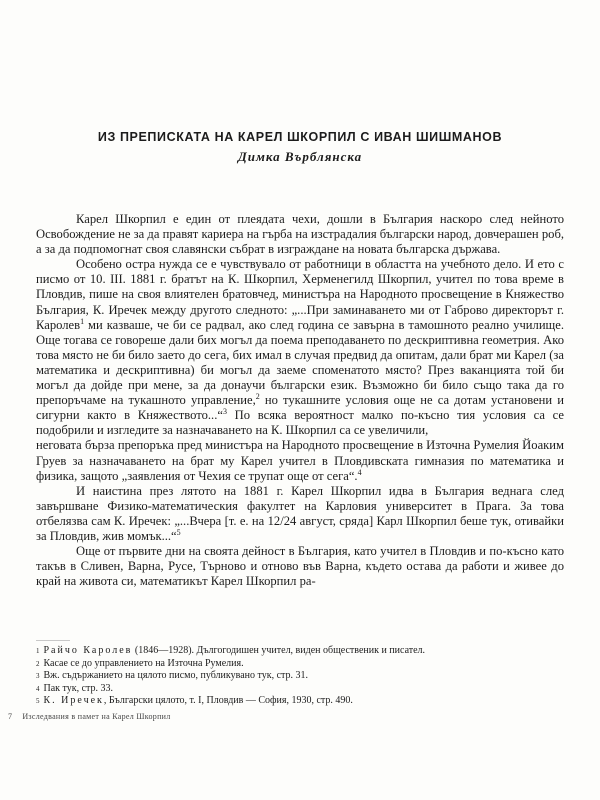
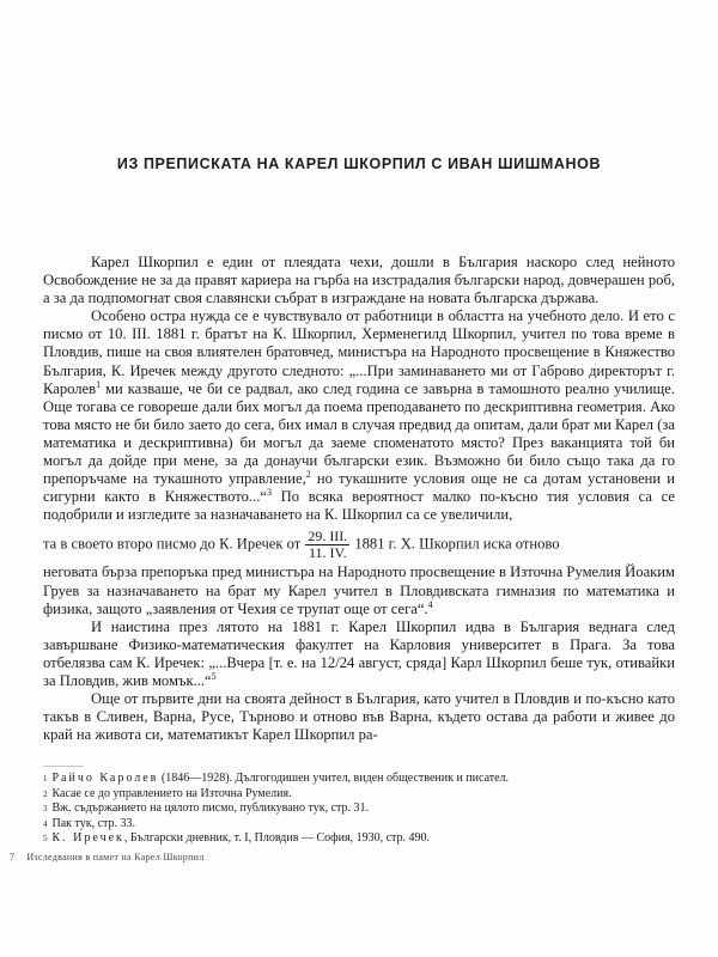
  ИЗ ПРЕПИСКАТА НА КАРЕЛ ШКОРПИЛ С ИВАН ШИШМАНОВ
- Димка Върблянска
  Карел Шкорпил е един от плеядата чехи, дошли в България наскоро след нейното Освобождение не за да правят кариера на гърба на изстрадалия български народ, довчерашен роб, а за да подпомогнат своя славянски събрат в изграждане на новата българска държава.
  Особено остра нужда се е чувствувало от работници в областта на учебното дело. И ето с писмо от 10. III. 1881 г. братът на К. Шкорпил, Херменегилд Шкорпил, учител по това време в Пловдив, пише на своя влиятелен братовчед, министъра на Народното просвещение в Княжество България, К. Иречек между другото следното: „...При заминаването ми от Габрово директорът г. Каролев1 ми казваше, че би се радвал, ако след година се завърна в тамошното реално училище. Още тогава се говореше дали бих могъл да поема преподаването по дескриптивна геометрия. Ако това място не би било заето до сега, бих имал в случая предвид да опитам, дали брат ми Карел (за математика и дескриптивна) би могъл да заеме споменатото място? През ваканцията той би могъл да дойде при мене, за да донаучи български език. Възможно би било също така да го препоръчаме на тукашното управление,2 но тукашните условия още не са дотам установени и сигурни както в Княжеството...“3 По всяка вероятност малко по-късно тия условия са се подобрили и изгледите за назначаването на К. Шкорпил са се увеличили,
+ та в своето второ писмо до К. Иречек от
+ 29. III.
+ 11. IV.
+ 1881 г. Х. Шкорпил иска отново
  неговата бърза препоръка пред министъра на Народното просвещение в Източна Румелия Йоаким Груев за назначаването на брат му Карел учител в Пловдивската гимназия по математика и физика, защото „заявления от Чехия се трупат още от сега“.4
  И наистина през лятото на 1881 г. Карел Шкорпил идва в България веднага след завършване Физико-математическия факултет на Карловия университет в Прага. За това отбелязва сам К. Иречек: „...Вчера [т. е. на 12/24 август, сряда] Карл Шкорпил беше тук, отивайки за Пловдив, жив момък...“5
  Още от първите дни на своята дейност в България, като учител в Пловдив и по-късно като такъв в Сливен, Варна, Русе, Търново и отново във Варна, където остава да работи и живее до край на живота си, математикът Карел Шкорпил ра-
  1 Райчо Каролев (1846—1928). Дългогодишен учител, виден общественик и писател.
  2 Касае се до управлението на Източна Румелия.
  3 Вж. съдържанието на цялото писмо, публикувано тук, стр. 31.
  4 Пак тук, стр. 33.
- 5 К. Иречек, Български цялото, т. I, Пловдив — София, 1930, стр. 490.
+ 5 К. Иречек, Български дневник, т. I, Пловдив — София, 1930, стр. 490.
  7 Изследвания в памет на Карел Шкорпил
